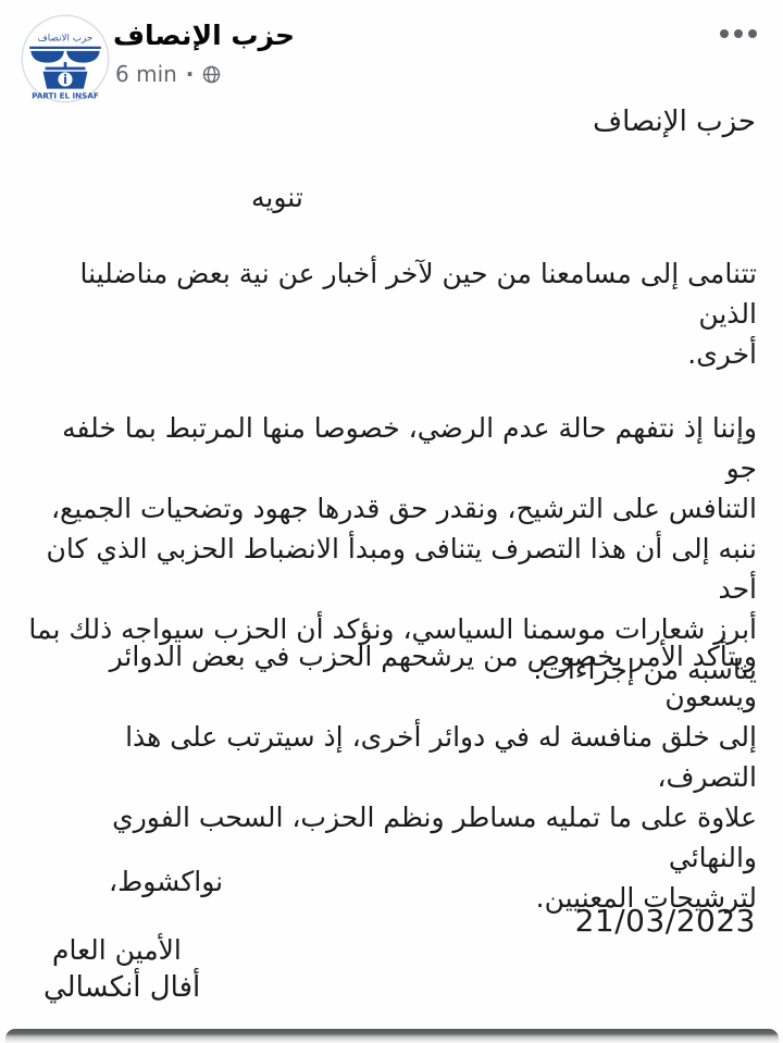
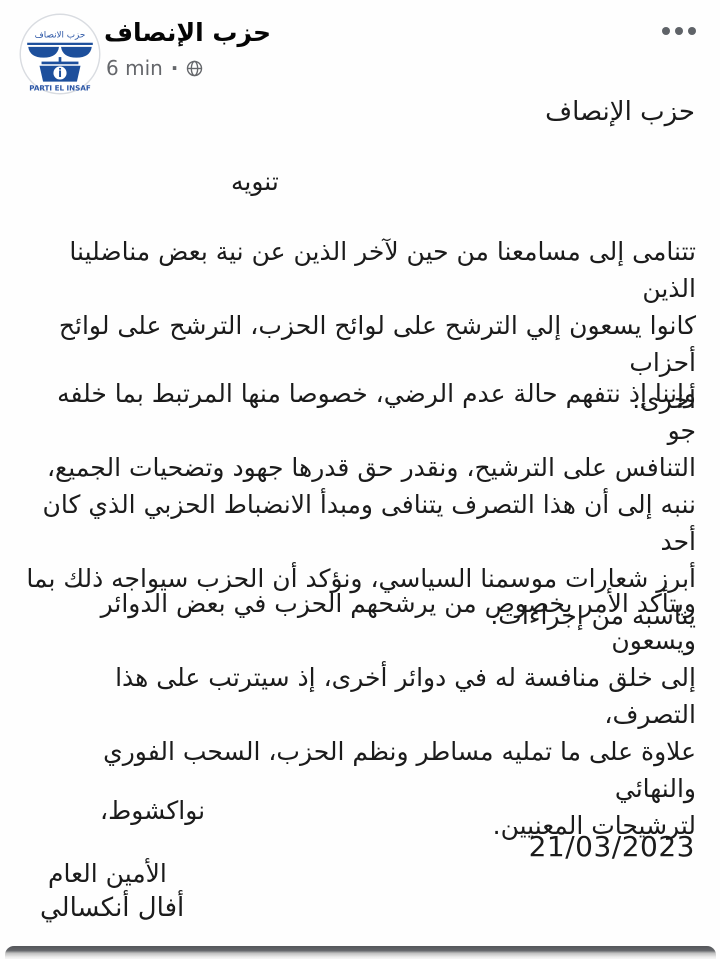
  حزب الانصاف
  i
  PARTI EL INSAF
  حزب الإنصاف
  6 min
  ·
  حزب الإنصاف
  تنويه
- تتنامى إلى مسامعنا من حين لآخر أخبار عن نية بعض مناضلينا الذين
+ تتنامى إلى مسامعنا من حين لآخر الذين عن نية بعض مناضلينا الذين
+ كانوا يسعون إلي الترشح على لوائح الحزب، الترشح على لوائح أحزاب
  أخرى.
  وإننا إذ نتفهم حالة عدم الرضي، خصوصا منها المرتبط بما خلفه جو
  التنافس على الترشيح، ونقدر حق قدرها جهود وتضحيات الجميع،
  ننبه إلى أن هذا التصرف يتنافى ومبدأ الانضباط الحزبي الذي كان أحد
  أبرز شعارات موسمنا السياسي، ونؤكد أن الحزب سيواجه ذلك بما
  يناسبه من إجراءات.
  ويتأكد الأمر بخصوص من يرشحهم الحزب في بعض الدوائر ويسعون
  إلى خلق منافسة له في دوائر أخرى، إذ سيترتب على هذا التصرف،
  علاوة على ما تمليه مساطر ونظم الحزب، السحب الفوري والنهائي
  لترشيحات المعنيين.
  نواكشوط،
  21/03/2023
  الأمين العام
  أفال أنكسالي
